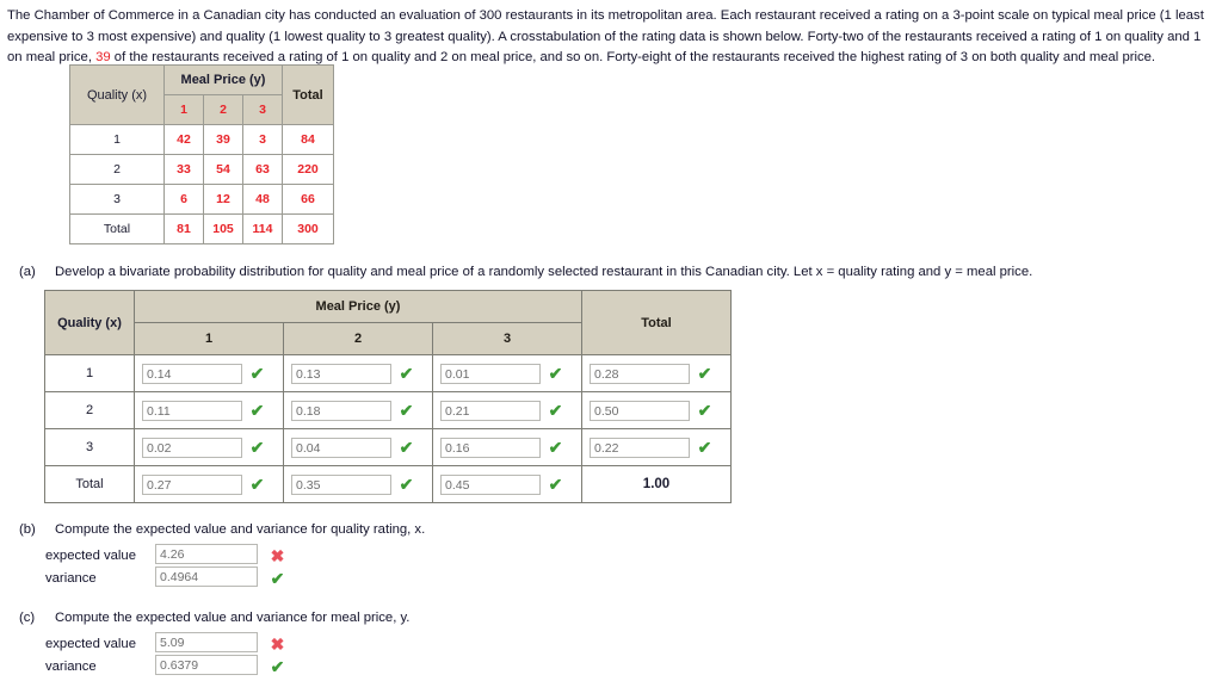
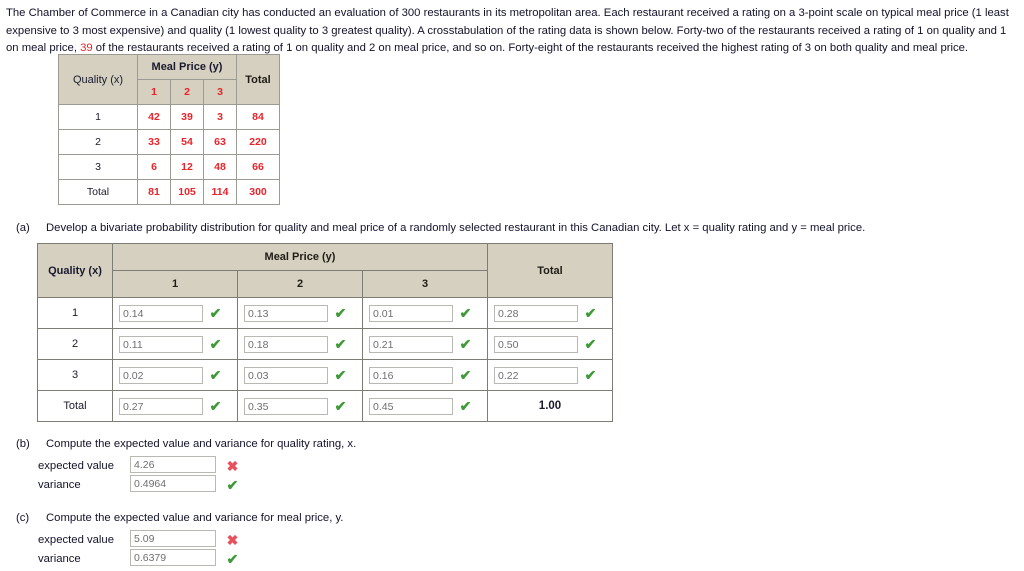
  The Chamber of Commerce in a Canadian city has conducted an evaluation of 300 restaurants in its metropolitan area. Each restaurant received a rating on a 3-point scale on typical meal price (1 least expensive to 3 most expensive) and quality (1 lowest quality to 3 greatest quality). A crosstabulation of the rating data is shown below. Forty-two of the restaurants received a rating of 1 on quality and 1 on meal price, 39 of the restaurants received a rating of 1 on quality and 2 on meal price, and so on. Forty-eight of the restaurants received the highest rating of 3 on both quality and meal price.
  Quality (x)	Meal Price (y)	Total
  1	2	3
  1	42	39	3	84
  2	33	54	63	220
  3	6	12	48	66
  Total	81	105	114	300
  (a)
  Develop a bivariate probability distribution for quality and meal price of a randomly selected restaurant in this Canadian city. Let x = quality rating and y = meal price.
  Quality (x)	Meal Price (y)	Total
  1	2	3
  1	0.14 ✔	0.13 ✔	0.01 ✔	0.28 ✔
  2	0.11 ✔	0.18 ✔	0.21 ✔	0.50 ✔
- 3	0.02 ✔	0.04 ✔	0.16 ✔	0.22 ✔
+ 3	0.02 ✔	0.03 ✔	0.16 ✔	0.22 ✔
  Total	0.27 ✔	0.35 ✔	0.45 ✔	1.00
  (b)
  Compute the expected value and variance for quality rating, x.
  expected value
  4.26
  ✖
  variance
  0.4964
  ✔
  (c)
  Compute the expected value and variance for meal price, y.
  expected value
  5.09
  ✖
  variance
  0.6379
  ✔
